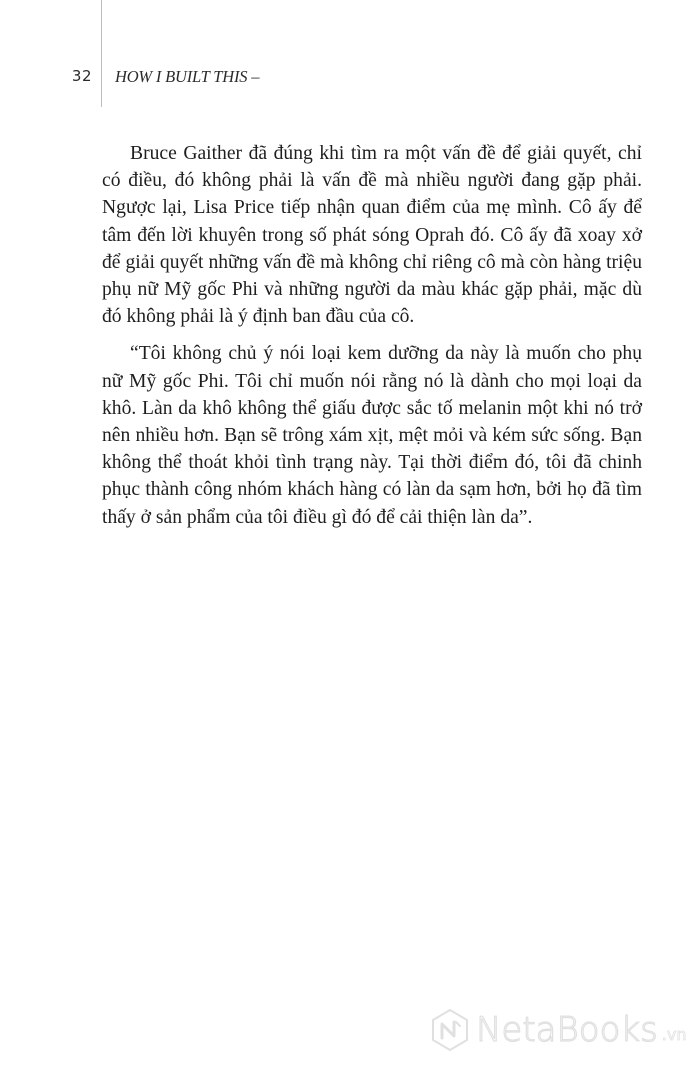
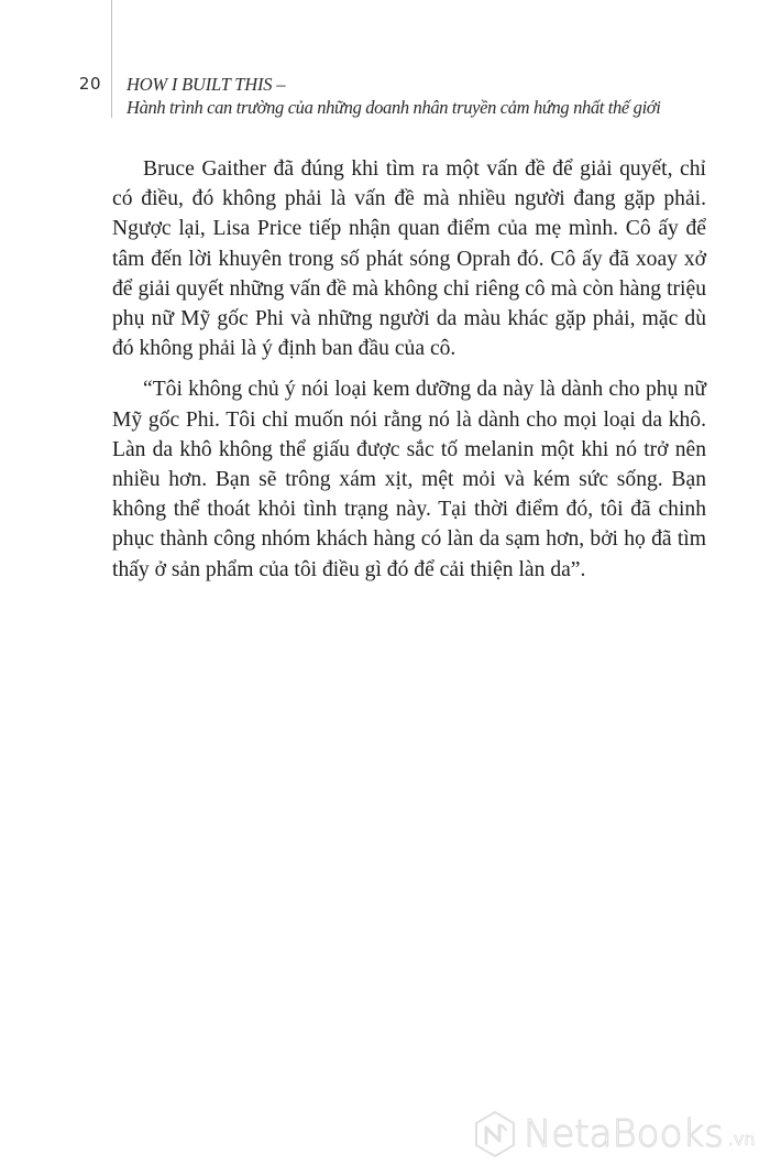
- 32
+ 20
  HOW I BUILT THIS –
+ Hành trình can trường của những doanh nhân truyền cảm hứng nhất thế giới
  Bruce Gaither đã đúng khi tìm ra một vấn đề để giải quyết, chỉ có điều, đó không phải là vấn đề mà nhiều người đang gặp phải. Ngược lại, Lisa Price tiếp nhận quan điểm của mẹ mình. Cô ấy để tâm đến lời khuyên trong số phát sóng Oprah đó. Cô ấy đã xoay xở để giải quyết những vấn đề mà không chỉ riêng cô mà còn hàng triệu phụ nữ Mỹ gốc Phi và những người da màu khác gặp phải, mặc dù đó không phải là ý định ban đầu của cô.
- “Tôi không chủ ý nói loại kem dưỡng da này là muốn cho phụ nữ Mỹ gốc Phi. Tôi chỉ muốn nói rằng nó là dành cho mọi loại da khô. Làn da khô không thể giấu được sắc tố melanin một khi nó trở nên nhiều hơn. Bạn sẽ trông xám xịt, mệt mỏi và kém sức sống. Bạn không thể thoát khỏi tình trạng này. Tại thời điểm đó, tôi đã chinh phục thành công nhóm khách hàng có làn da sạm hơn, bởi họ đã tìm thấy ở sản phẩm của tôi điều gì đó để cải thiện làn da”.
+ “Tôi không chủ ý nói loại kem dưỡng da này là dành cho phụ nữ Mỹ gốc Phi. Tôi chỉ muốn nói rằng nó là dành cho mọi loại da khô. Làn da khô không thể giấu được sắc tố melanin một khi nó trở nên nhiều hơn. Bạn sẽ trông xám xịt, mệt mỏi và kém sức sống. Bạn không thể thoát khỏi tình trạng này. Tại thời điểm đó, tôi đã chinh phục thành công nhóm khách hàng có làn da sạm hơn, bởi họ đã tìm thấy ở sản phẩm của tôi điều gì đó để cải thiện làn da”.
  NetaBooks
  .vn
